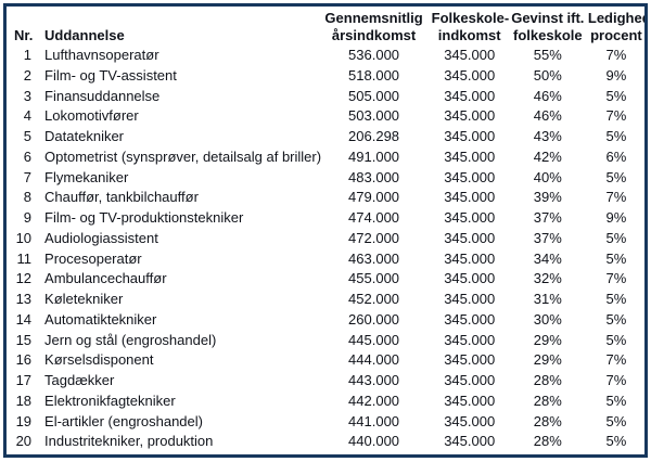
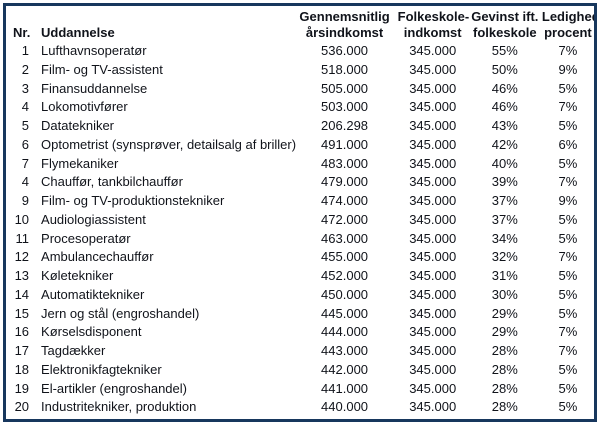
  Nr.	Uddannelse	Gennemsnitlig årsindkomst	Folkeskole- indkomst	Gevinst ift. folkeskole	Ledighe procent
  1	Lufthavnsoperatør	536.000	345.000	55%	7%
  2	Film- og TV-assistent	518.000	345.000	50%	9%
  3	Finansuddannelse	505.000	345.000	46%	5%
  4	Lokomotivfører	503.000	345.000	46%	7%
  5	Datatekniker	206.298	345.000	43%	5%
  6	Optometrist (synsprøver, detailsalg af briller)	491.000	345.000	42%	6%
  7	Flymekaniker	483.000	345.000	40%	5%
- 8	Chauffør, tankbilchauffør	479.000	345.000	39%	7%
+ 4	Chauffør, tankbilchauffør	479.000	345.000	39%	7%
  9	Film- og TV-produktionstekniker	474.000	345.000	37%	9%
  10	Audiologiassistent	472.000	345.000	37%	5%
  11	Procesoperatør	463.000	345.000	34%	5%
  12	Ambulancechauffør	455.000	345.000	32%	7%
  13	Køletekniker	452.000	345.000	31%	5%
- 14	Automatiktekniker	260.000	345.000	30%	5%
+ 14	Automatiktekniker	450.000	345.000	30%	5%
  15	Jern og stål (engroshandel)	445.000	345.000	29%	5%
  16	Kørselsdisponent	444.000	345.000	29%	7%
  17	Tagdækker	443.000	345.000	28%	7%
  18	Elektronikfagtekniker	442.000	345.000	28%	5%
  19	El-artikler (engroshandel)	441.000	345.000	28%	5%
  20	Industritekniker, produktion	440.000	345.000	28%	5%
